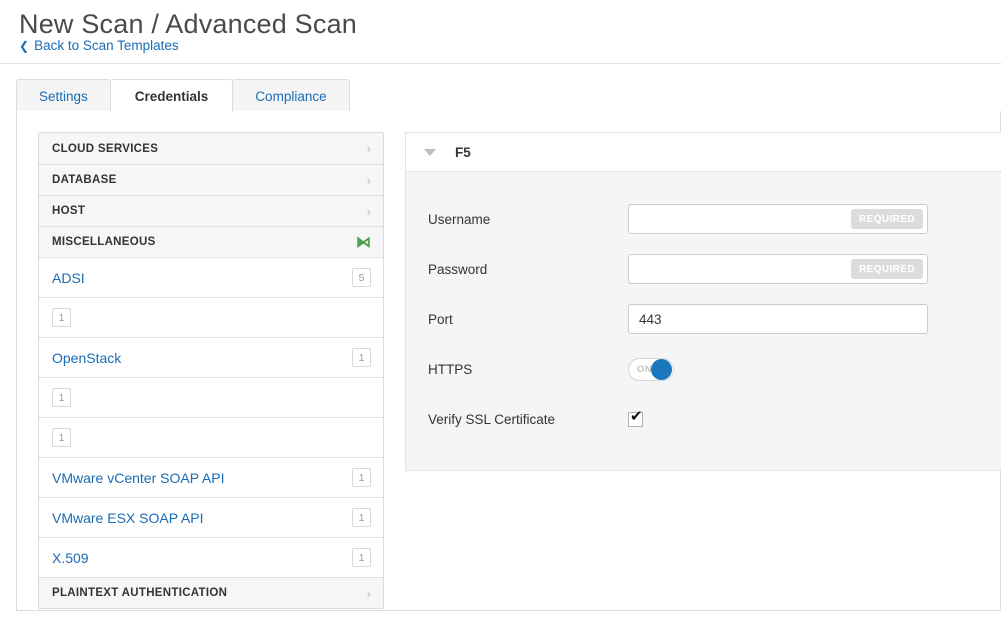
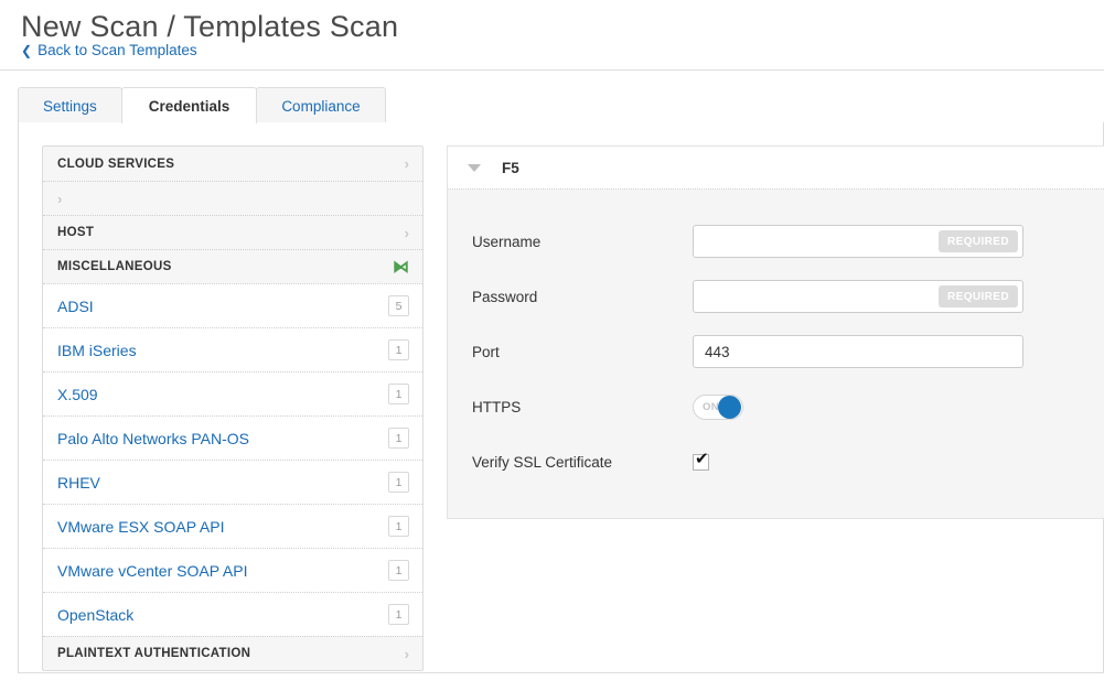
- New Scan / Advanced Scan
+ New Scan / Templates Scan
  ❮
  Back to Scan Templates
  Settings
  Credentials
  Compliance
  CLOUD SERVICES
  ›
- DATABASE
  ›
  HOST
  ›
  MISCELLANEOUS
  ⧑
  ADSI
  5
+ IBM iSeries
  1
- OpenStack
+ X.509
  1
+ Palo Alto Networks PAN-OS
  1
+ RHEV
  1
- VMware vCenter SOAP API
+ VMware ESX SOAP API
  1
- VMware ESX SOAP API
+ VMware vCenter SOAP API
  1
- X.509
+ OpenStack
  1
  PLAINTEXT AUTHENTICATION
  ›
  F5
  Username
  REQUIRED
  Password
  REQUIRED
  Port
  443
  HTTPS
  ON
  Verify SSL Certificate
  ✔
